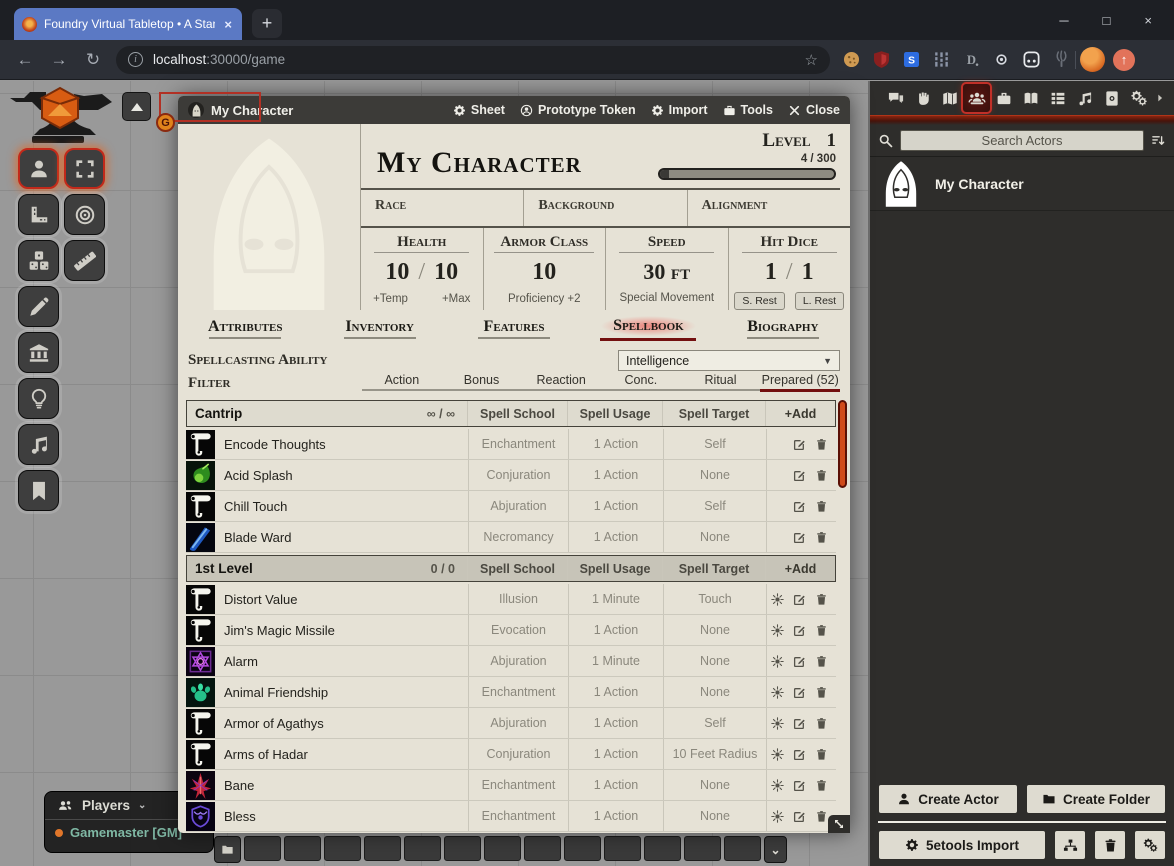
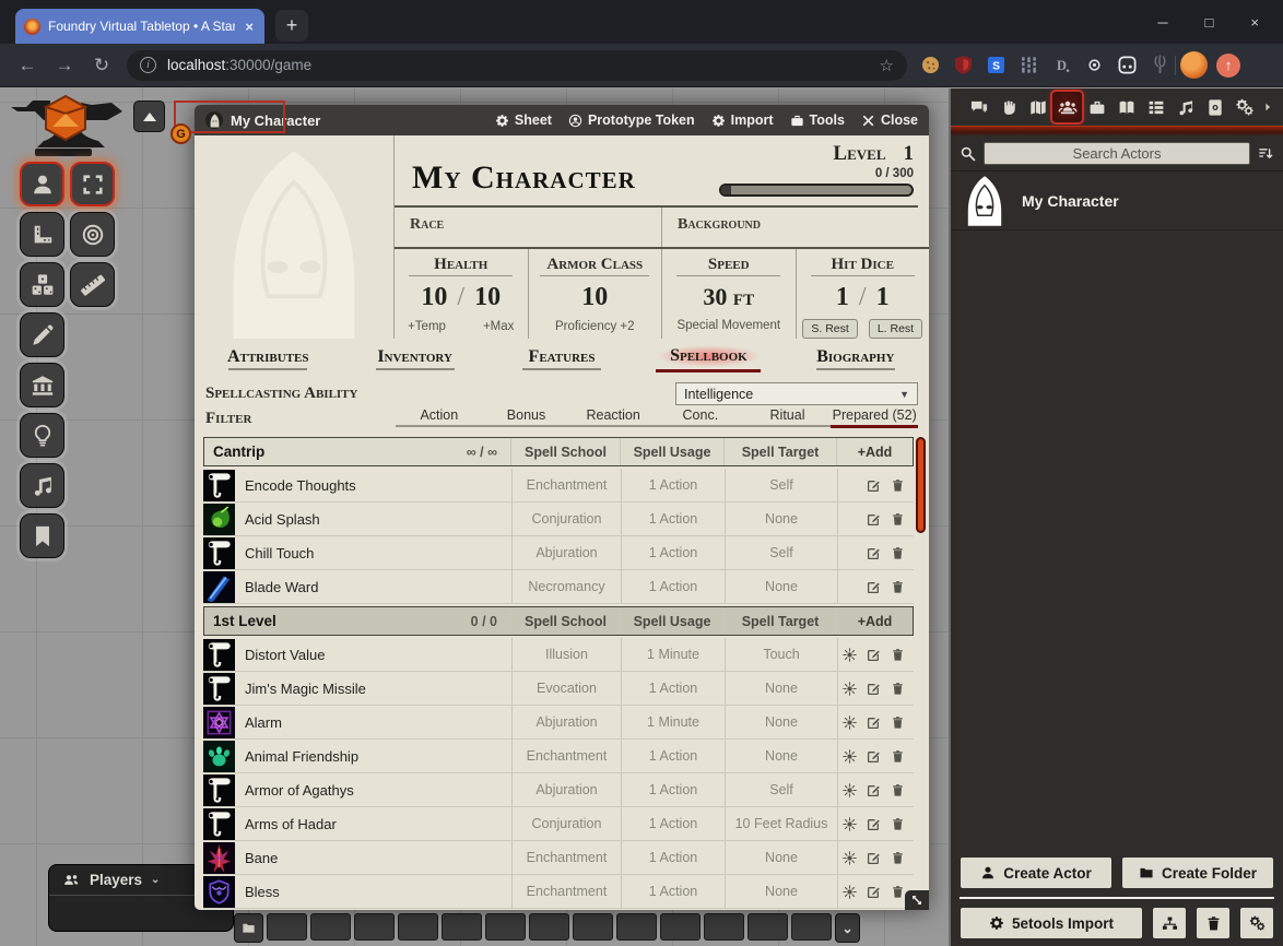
  Foundry Virtual Tabletop • A Sta
  ×
  +
  ─
  □
  ×
  ←
  →
  ↻
  i
  localhost:30000/game
  ☆
  S
  D
  ↑
  Players
  ⌄
- Gamemaster [GM]
  ⌄
  My Character
  Sheet
  Prototype Token
  Import
  Tools
  Close
  My Character
  Level 1
- 4 / 300
+ 0 / 300
  Race
  Background
- Alignment
  Health
  10 / 10
  +Temp
  +Max
  Armor Class
  10
  Proficiency +2
  Speed
  30 ft
  Special Movement
  Hit Dice
  1 / 1
  S. Rest
  L. Rest
  Attributes
  Inventory
  Features
  Spellbook
  Biography
  Spellcasting Ability
  Intelligence
  ▼
  Filter
  Action
  Bonus
  Reaction
  Conc.
  Ritual
  Prepared (52)
  Cantrip
  ∞ / ∞
  Spell School
  Spell Usage
  Spell Target
  +Add
  Encode Thoughts
  Enchantment
  1 Action
  Self
  Acid Splash
  Conjuration
  1 Action
  None
  Chill Touch
  Abjuration
  1 Action
  Self
  Blade Ward
  Necromancy
  1 Action
  None
  1st Level
  0 / 0
  Spell School
  Spell Usage
  Spell Target
  +Add
  Distort Value
  Illusion
  1 Minute
  Touch
  Jim's Magic Missile
  Evocation
  1 Action
  None
  Alarm
  Abjuration
  1 Minute
  None
  Animal Friendship
  Enchantment
  1 Action
  None
  Armor of Agathys
  Abjuration
  1 Action
  Self
  Arms of Hadar
  Conjuration
  1 Action
  10 Feet Radius
  Bane
  Enchantment
  1 Action
  None
  Bless
  Enchantment
  1 Action
  None
  Search Actors
  My Character
  Create Actor
  Create Folder
  5etools Import
  G
